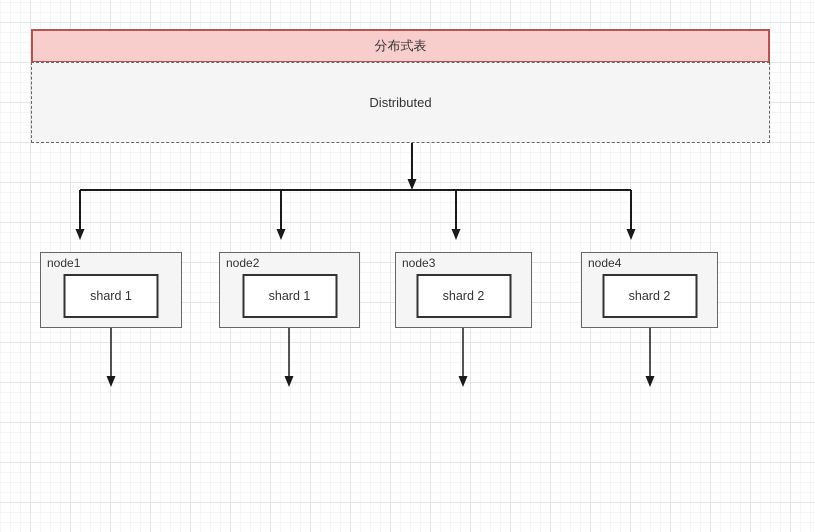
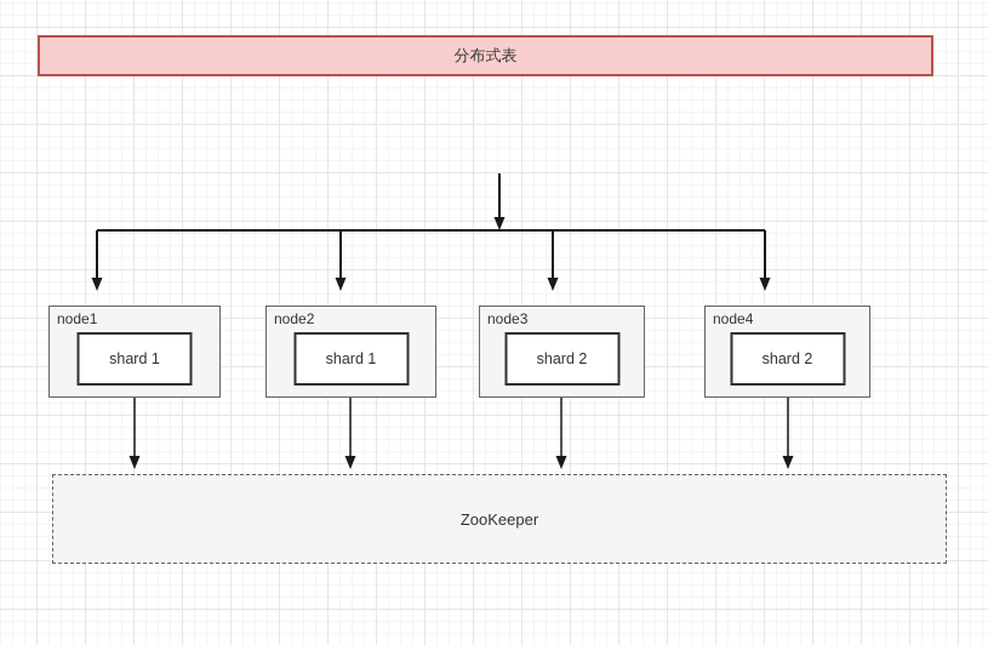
  分布式表
- Distributed
  node1
  shard 1
  node2
  shard 1
  node3
  shard 2
  node4
  shard 2
+ ZooKeeper
